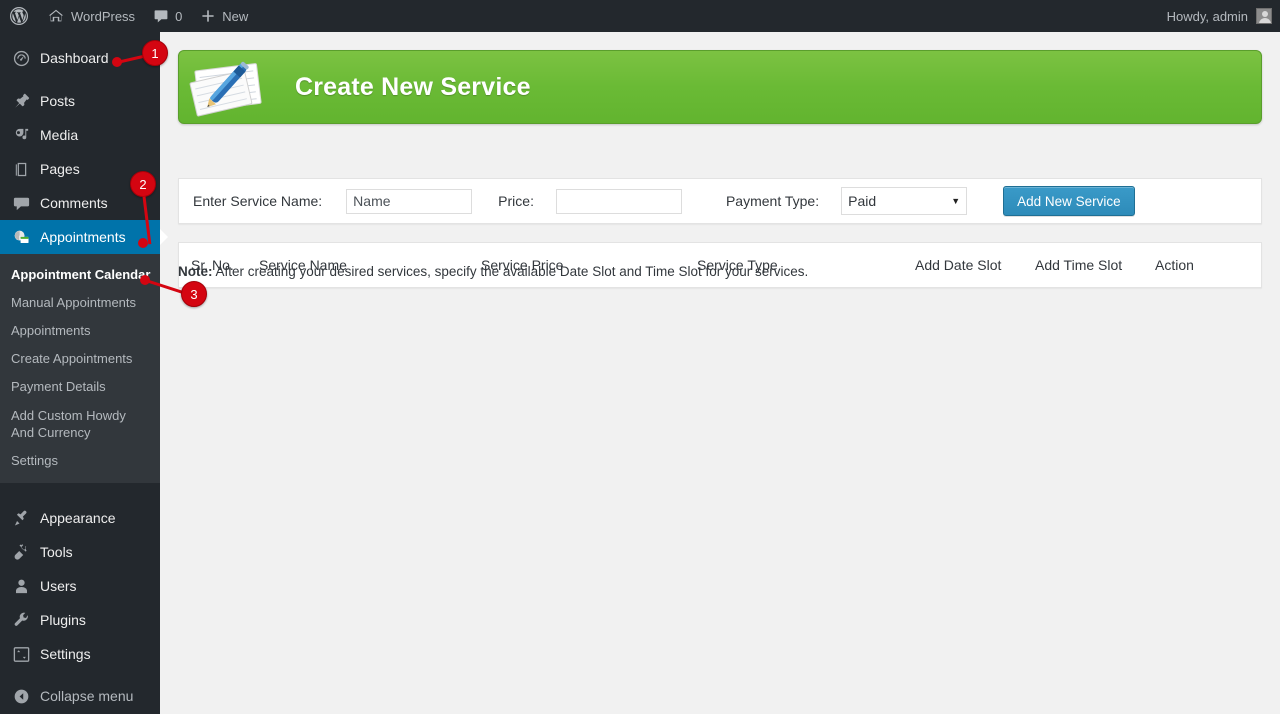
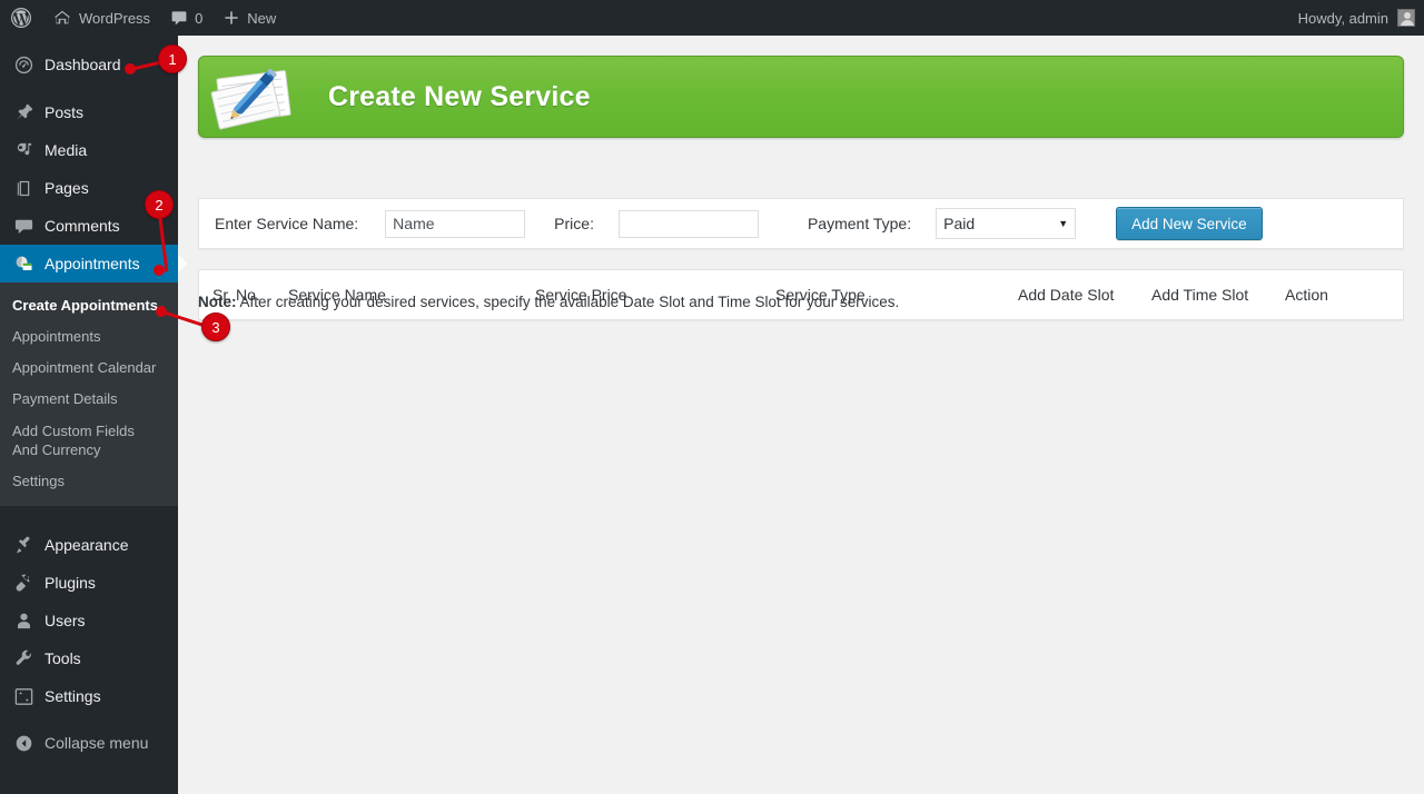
  WordPress
  0
  New
  Howdy, admin
  Dashboard
  Posts
  Media
  Pages
  Comments
  Appointments
- Appointment Calendar
+ Create Appointments
- Manual Appointments
  Appointments
- Create Appointments
+ Appointment Calendar
  Payment Details
- Add Custom Howdy And Currency
+ Add Custom Fields And Currency
  Settings
  Appearance
- Tools
+ Plugins
  Users
- Plugins
+ Tools
  Settings
  Collapse menu
  Create New Service
  Enter Service Name:
  Name
  Price:
  Payment Type:
  Paid
  ▼
  Add New Service
  Sr. No.	Service Name	Service Price	Service Type	Add Date Slot	Add Time Slot	Action
  Note: After creating your desired services, specify the available Date Slot and Time Slot for your services.
  1
  2
  3
